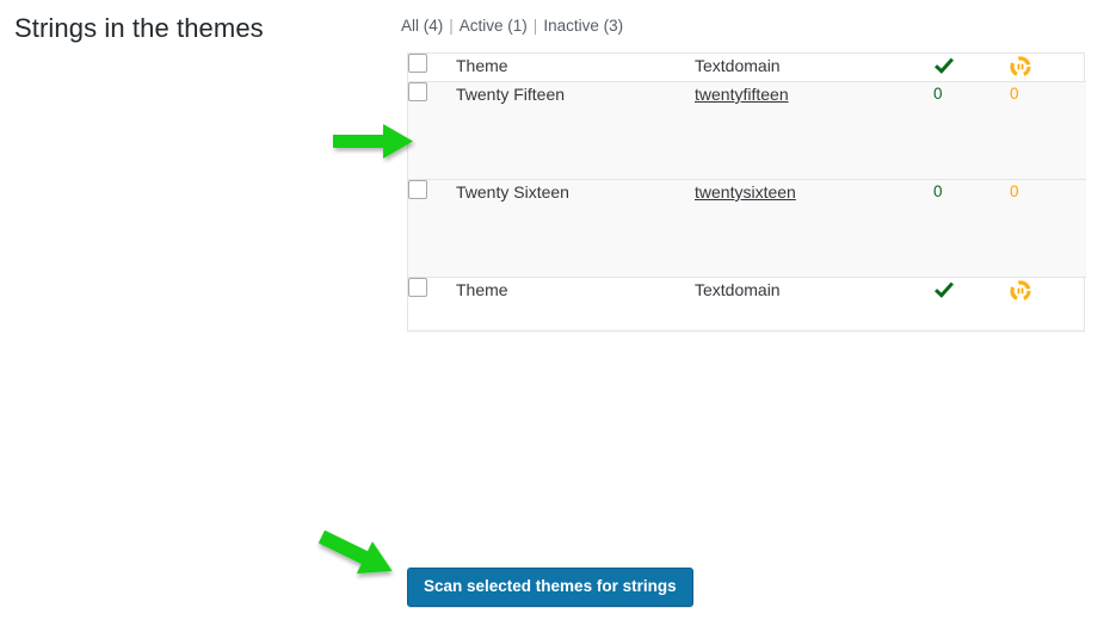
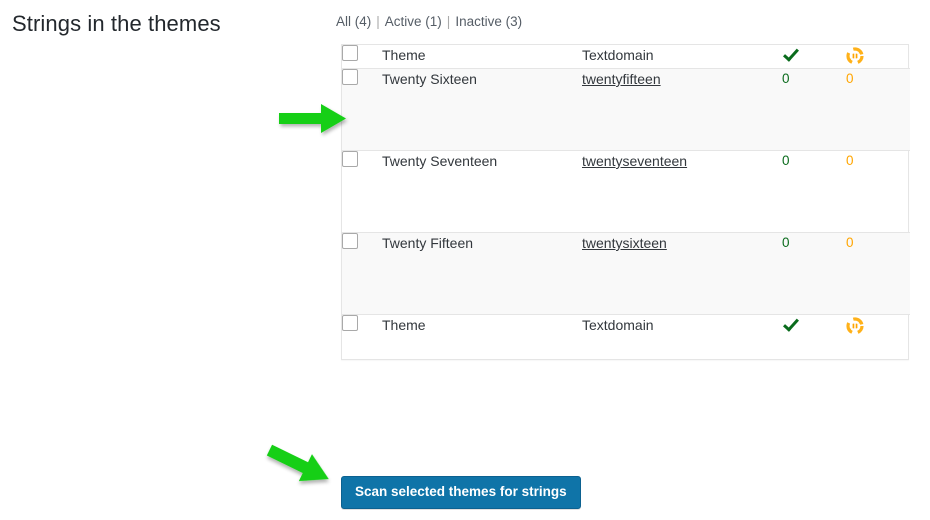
  Strings in the themes
  All (4) | Active (1) | Inactive (3)
  	Theme	Textdomain
- 	Twenty Fifteen	twentyfifteen	0	0
+ 	Twenty Sixteen	twentyfifteen	0	0
+ 	Twenty Seventeen	twentyseventeen	0	0
- 	Twenty Sixteen	twentysixteen	0	0
+ 	Twenty Fifteen	twentysixteen	0	0
  	Theme	Textdomain
  Scan selected themes for strings
